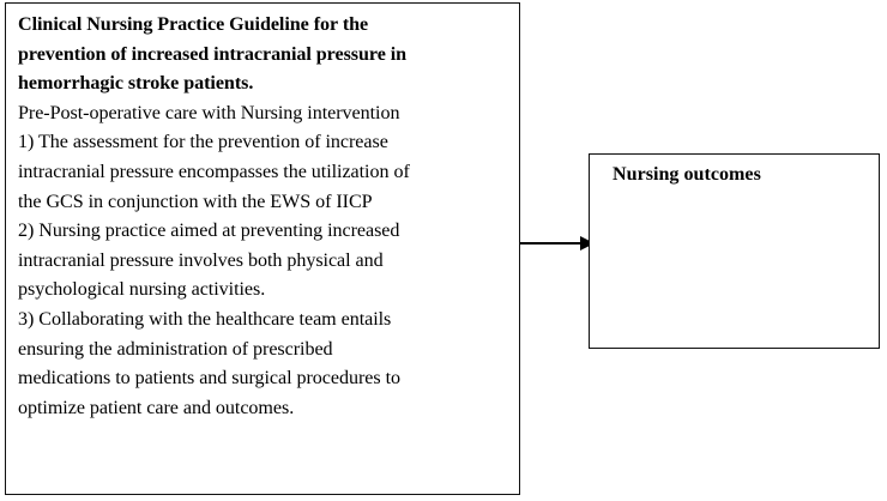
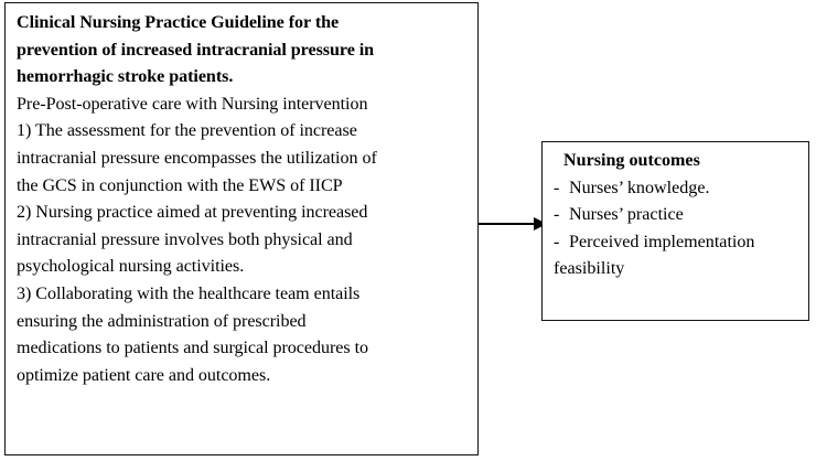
  Clinical Nursing Practice Guideline for the
  prevention of increased intracranial pressure in
  hemorrhagic stroke patients.
  Pre-Post-operative care with Nursing intervention
  1) The assessment for the prevention of increase
  intracranial pressure encompasses the utilization of
  the GCS in conjunction with the EWS of IICP
  2) Nursing practice aimed at preventing increased
  intracranial pressure involves both physical and
  psychological nursing activities.
  3) Collaborating with the healthcare team entails
  ensuring the administration of prescribed
  medications to patients and surgical procedures to
  optimize patient care and outcomes.
  Nursing outcomes
+ - Nurses’ knowledge.
+ - Nurses’ practice
+ - Perceived implementation
+ feasibility
